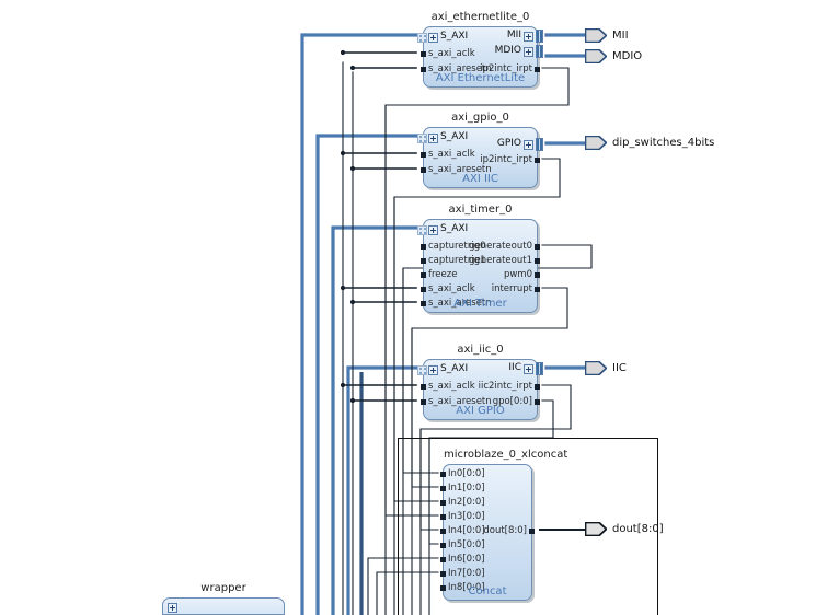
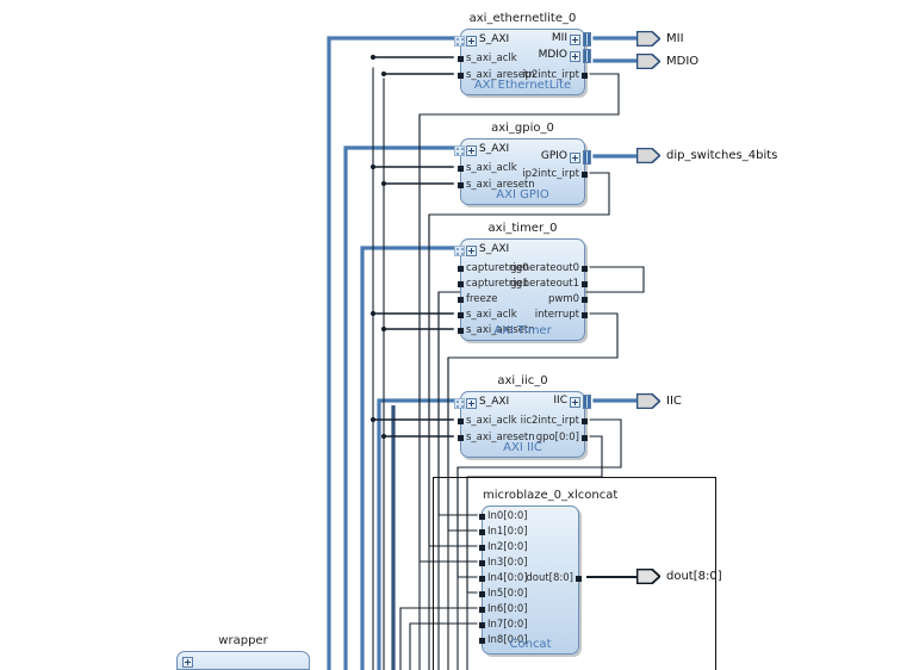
  axi_ethernetlite_0
  S_AXI
  s_axi_aclk
  s_axi_aresetn
  MII
  MDIO
  ip2intc_irpt
  AXI EthernetLite
  axi_gpio_0
  S_AXI
  s_axi_aclk
  s_axi_aresetn
  GPIO
  ip2intc_irpt
- AXI IIC
+ AXI GPIO
  axi_timer_0
  S_AXI
  capturetrig0
  capturetrig1
  freeze
  s_axi_aclk
  s_axi_aresetn
  generateout0
  generateout1
  pwm0
  interrupt
  AXI Timer
  axi_iic_0
  S_AXI
  s_axi_aclk
  s_axi_aresetn
  IIC
  iic2intc_irpt
  gpo[0:0]
- AXI GPIO
+ AXI IIC
  microblaze_0_xlconcat
  In0[0:0]
  In1[0:0]
  In2[0:0]
  In3[0:0]
  In4[0:0]
  In5[0:0]
  In6[0:0]
  In7[0:0]
  In8[0:0]
  dout[8:0]
  Concat
  MII
  MDIO
  dip_switches_4bits
  IIC
  dout[8:0]
  wrapper
